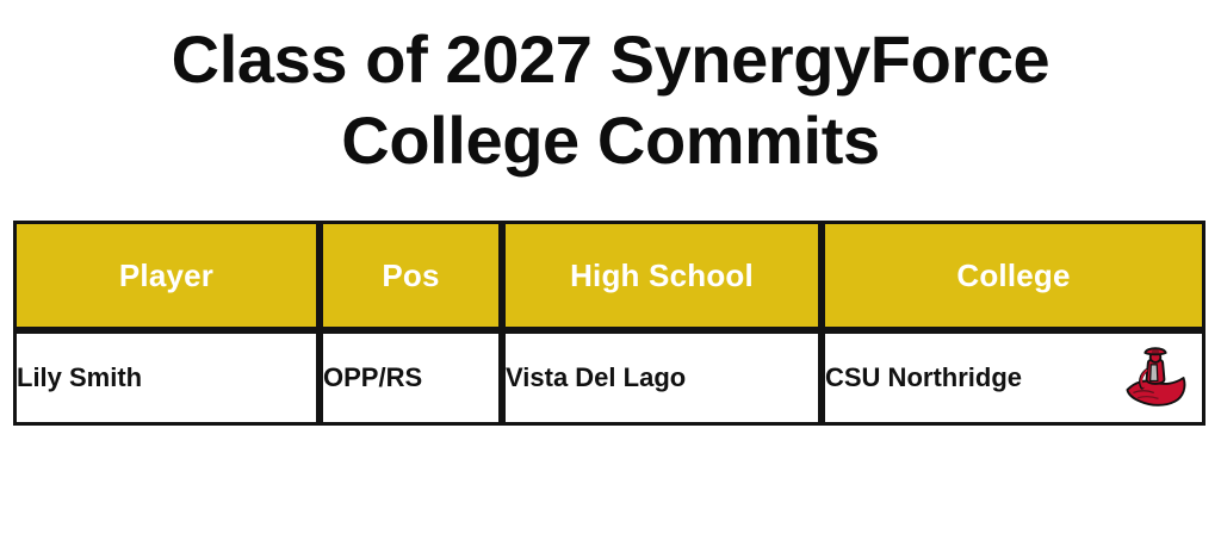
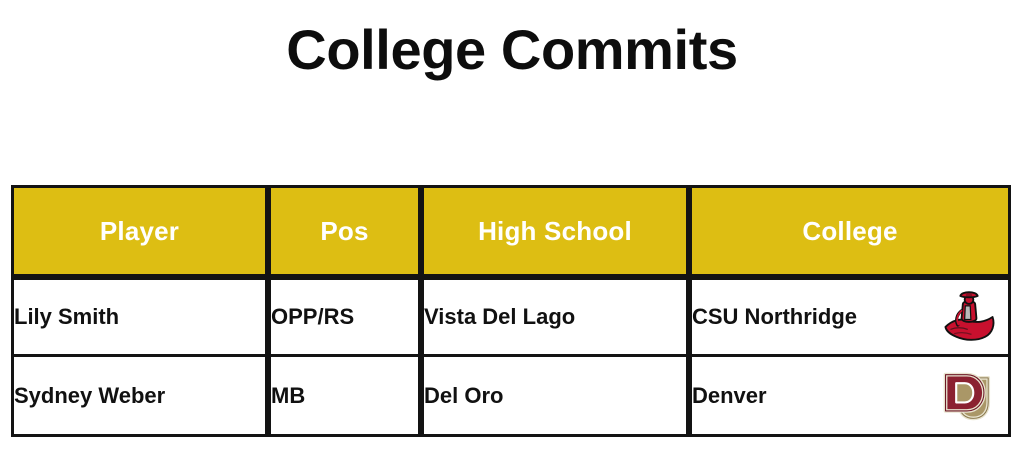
- Class of 2027 SynergyForce
  College Commits
  Player	Pos	High School	College
  Lily Smith	OPP/RS	Vista Del Lago	CSU Northridge
+ Sydney Weber	MB	Del Oro	Denver
